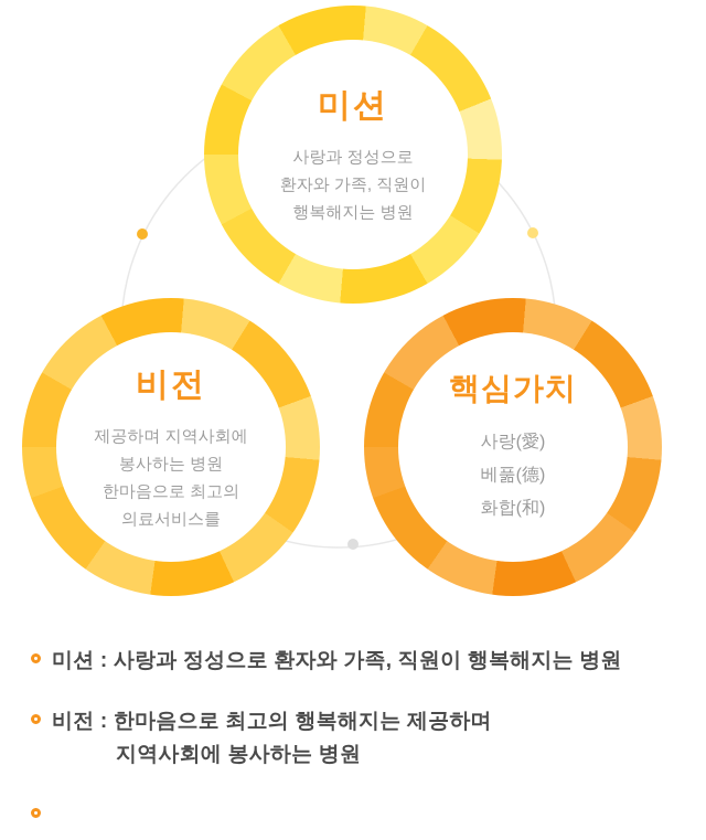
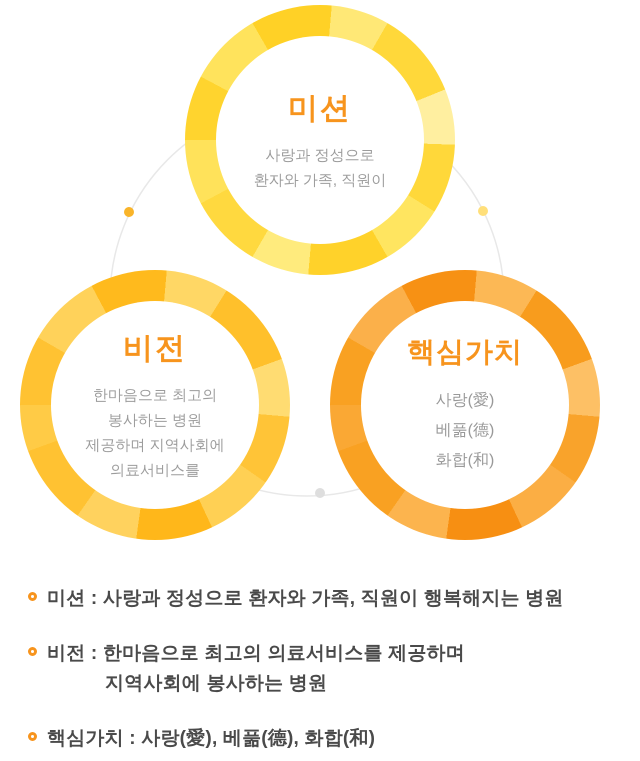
  미션
  사랑과 정성으로
  환자와 가족, 직원이
- 행복해지는 병원
  비전
- 제공하며 지역사회에
+ 한마음으로 최고의
  봉사하는 병원
- 한마음으로 최고의
+ 제공하며 지역사회에
  의료서비스를
  핵심가치
  사랑(愛)
  베풂(德)
  화합(和)
  미션 : 사랑과 정성으로 환자와 가족, 직원이 행복해지는 병원
- 비전 : 한마음으로 최고의 행복해지는 제공하며
+ 비전 : 한마음으로 최고의 의료서비스를 제공하며
  지역사회에 봉사하는 병원
+ 핵심가치 : 사랑(愛), 베풂(德), 화합(和)
